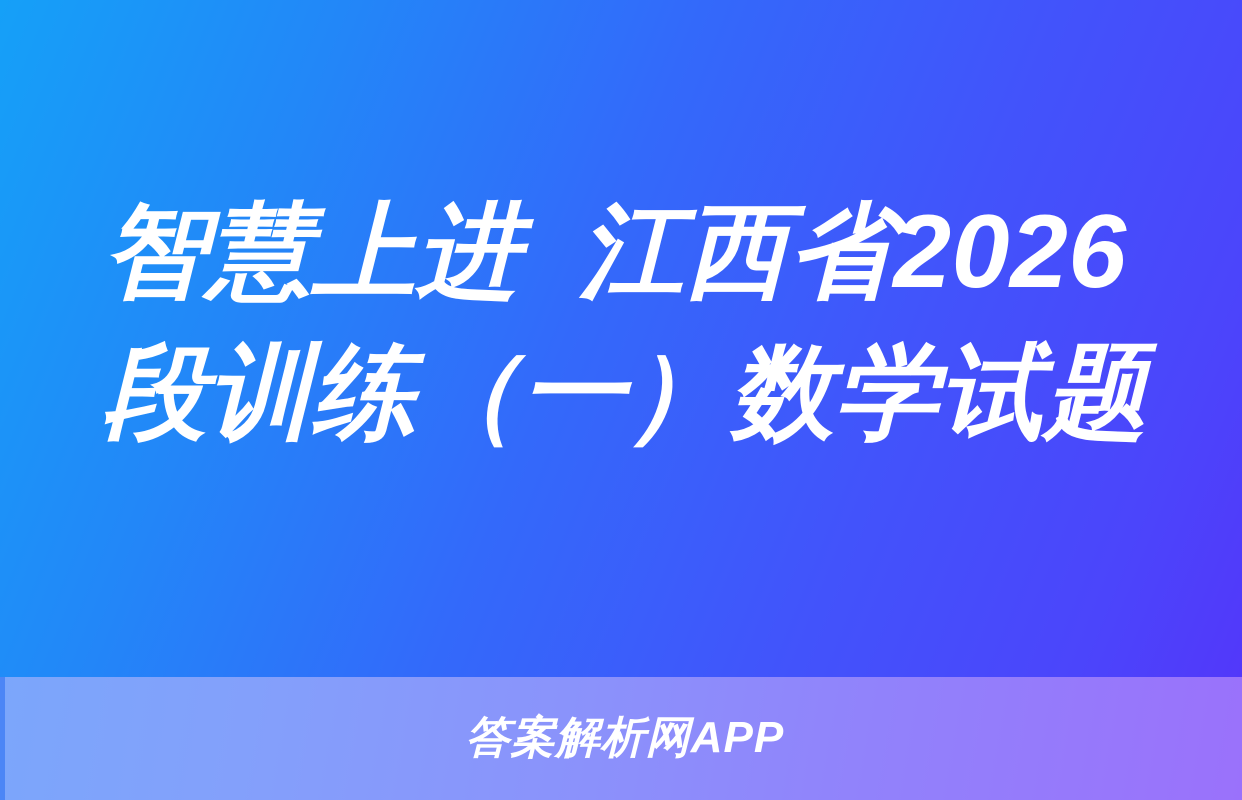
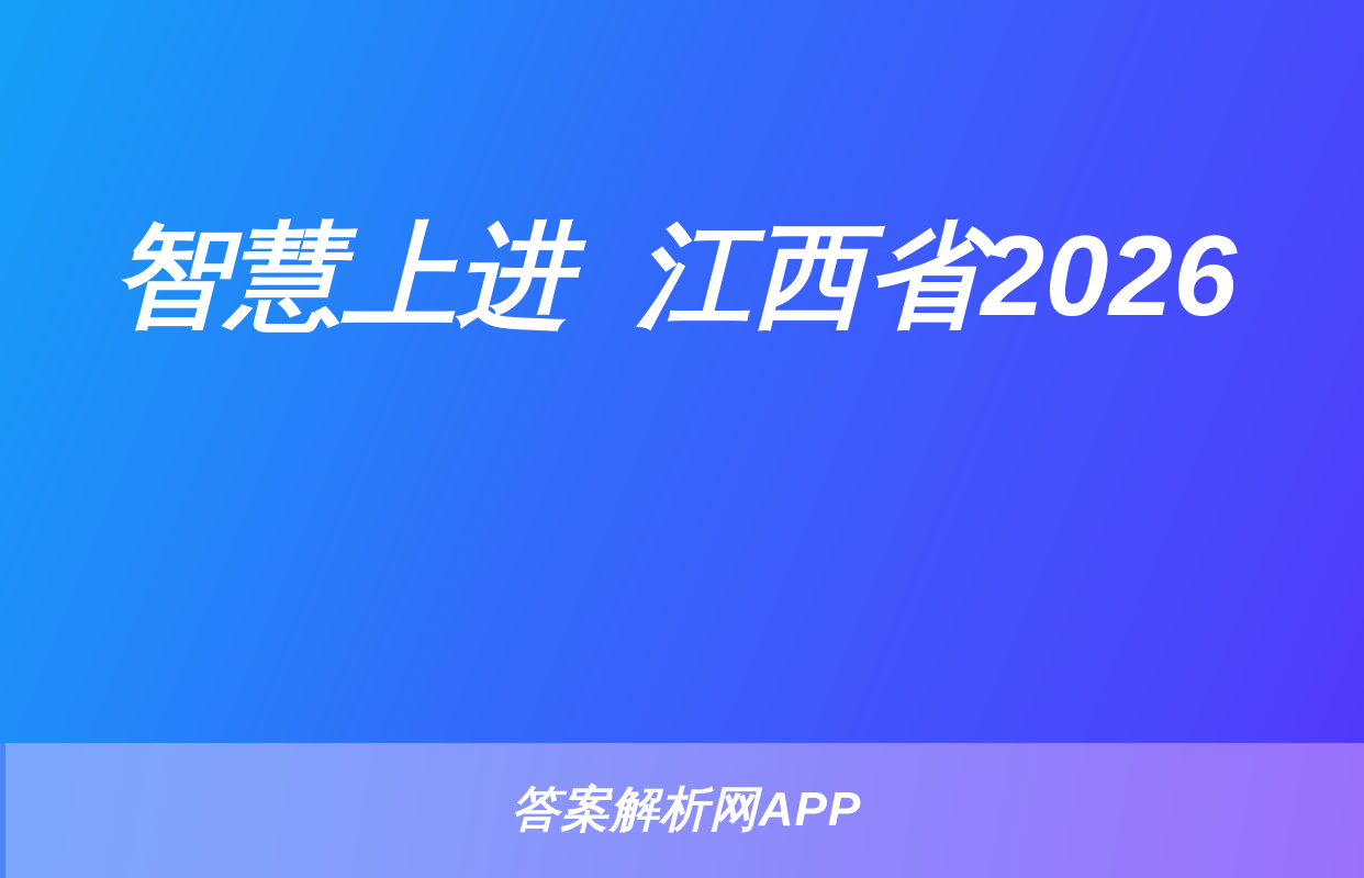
  智慧上进 江西省2026
- 段训练（一）数学试题
  答案解析网APP
